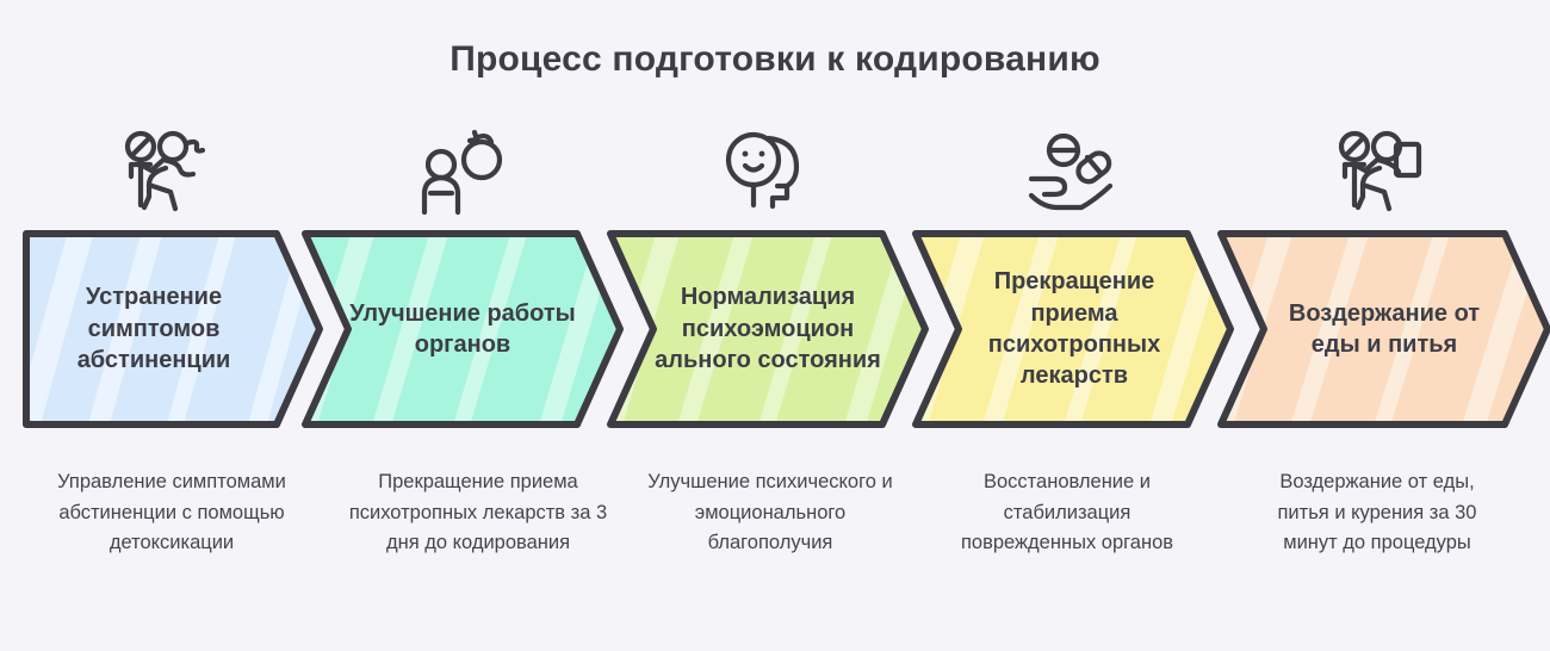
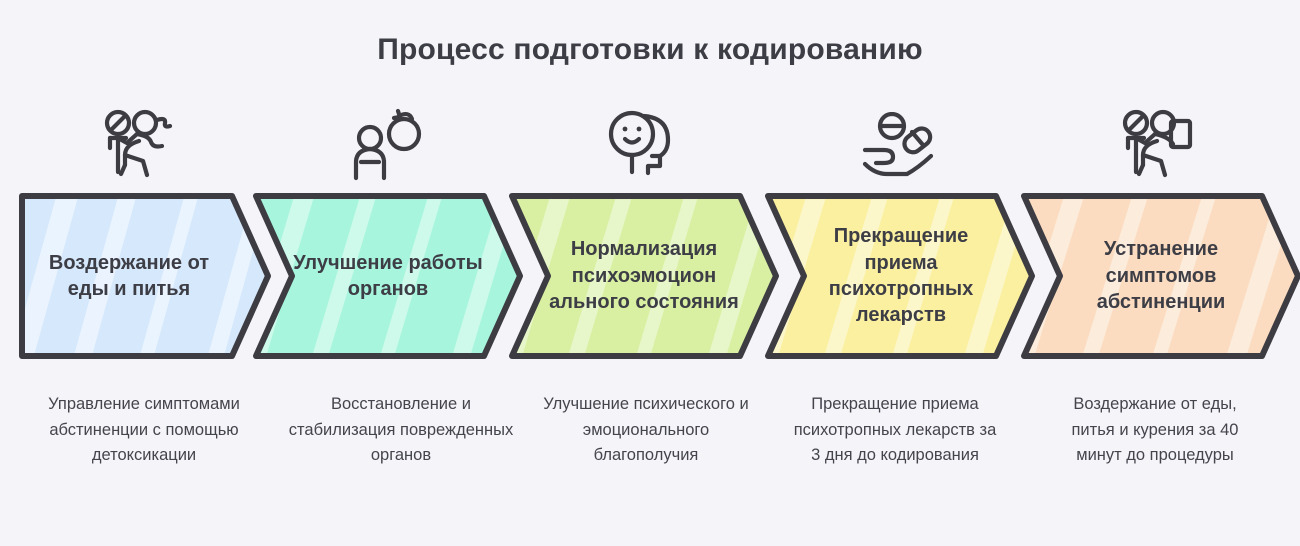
  Процесс подготовки к кодированию
- Устранение симптомов абстиненции
+ Воздержание от еды и питья
  Улучшение работы органов
  Нормализация психоэмоцион ального состояния
  Прекращение приема психотропных лекарств
- Воздержание от еды и питья
+ Устранение симптомов абстиненции
  Управление симптомами абстиненции с помощью детоксикации
- Прекращение приема психотропных лекарств за 3 дня до кодирования
+ Восстановление и стабилизация поврежденных органов
  Улучшение психического и эмоционального благополучия
- Восстановление и стабилизация поврежденных органов
+ Прекращение приема психотропных лекарств за 3 дня до кодирования
- Воздержание от еды, питья и курения за 30 минут до процедуры
+ Воздержание от еды, питья и курения за 40 минут до процедуры
